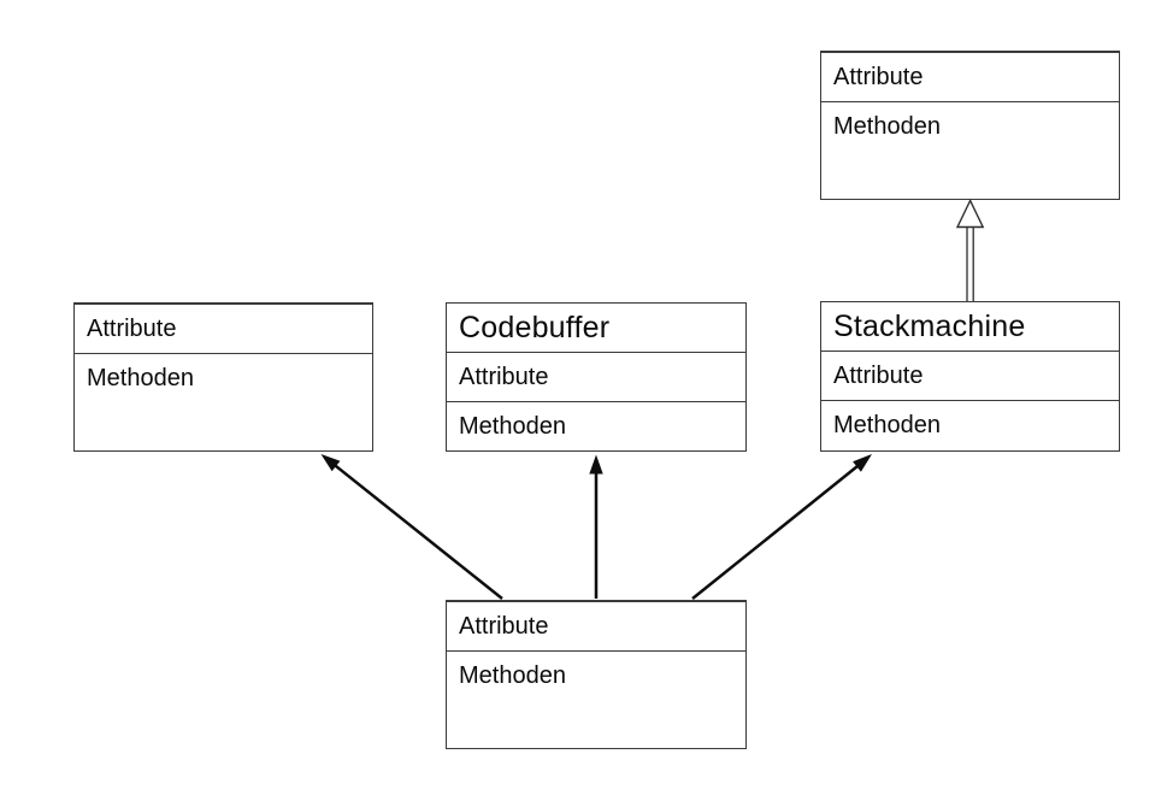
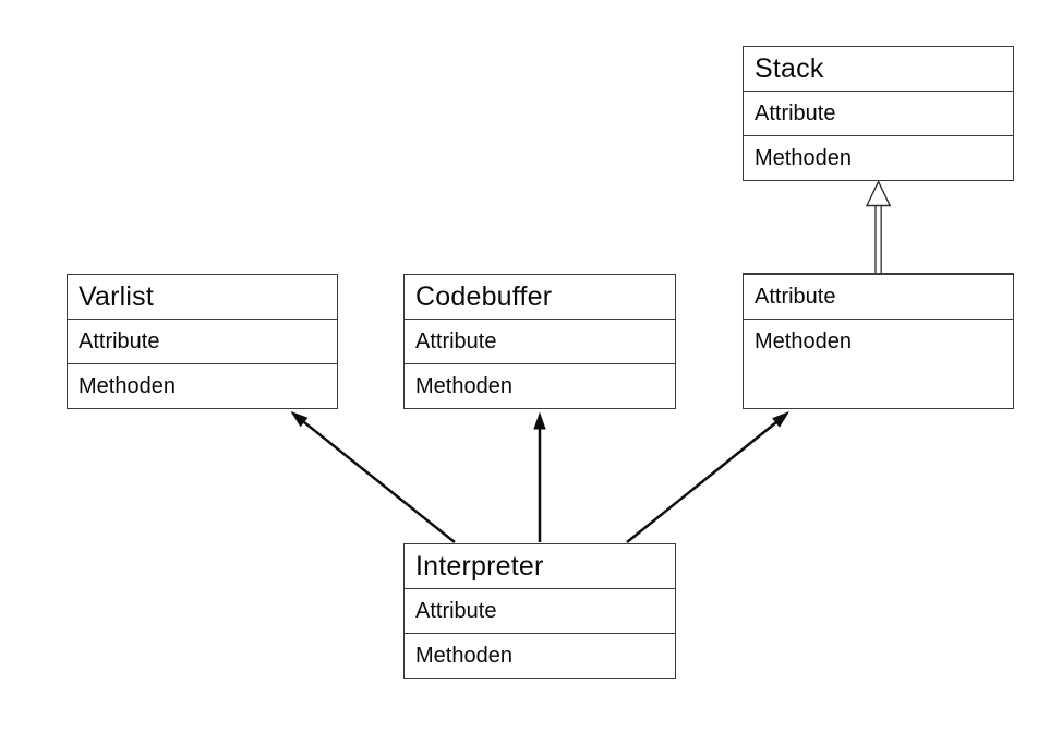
+ Stack
  Attribute
  Methoden
+ Varlist
  Attribute
  Methoden
  Codebuffer
  Attribute
  Methoden
- Stackmachine
  Attribute
  Methoden
+ Interpreter
  Attribute
  Methoden
